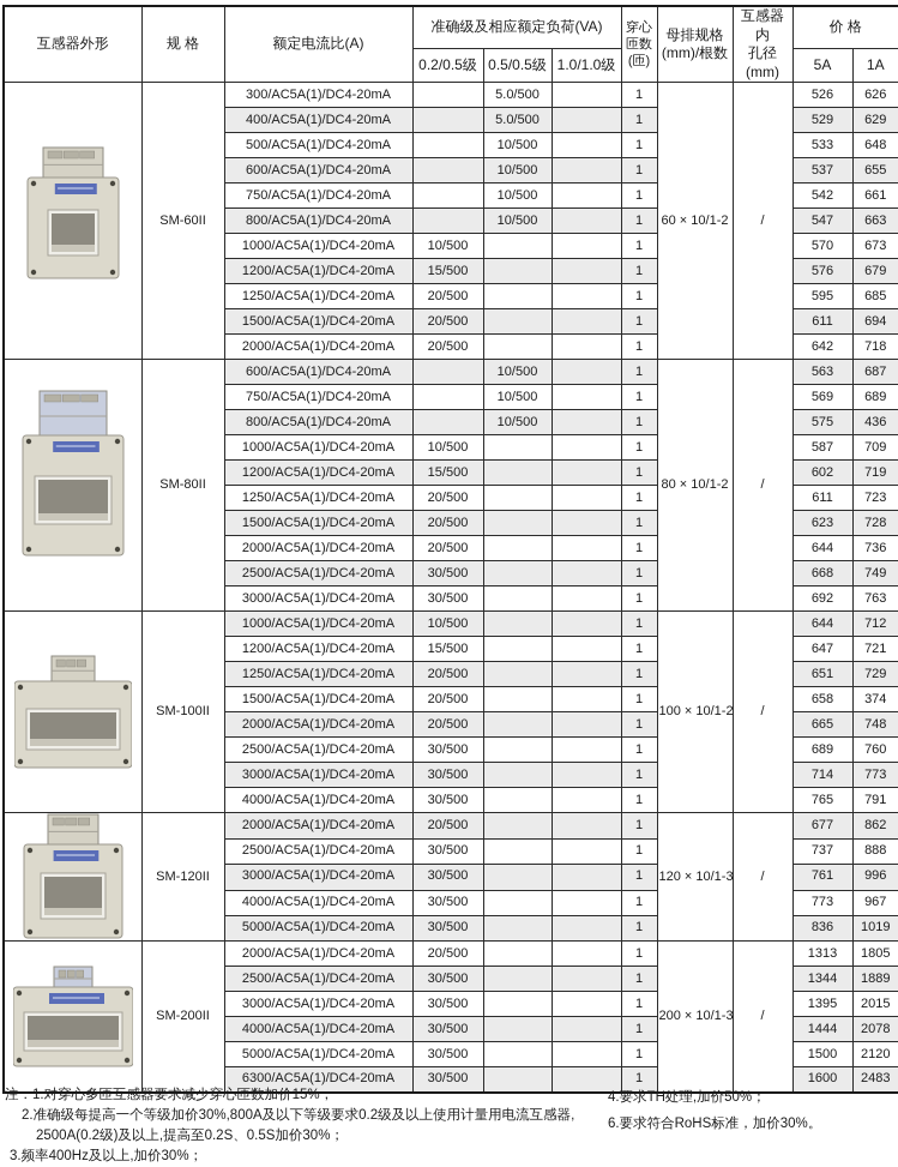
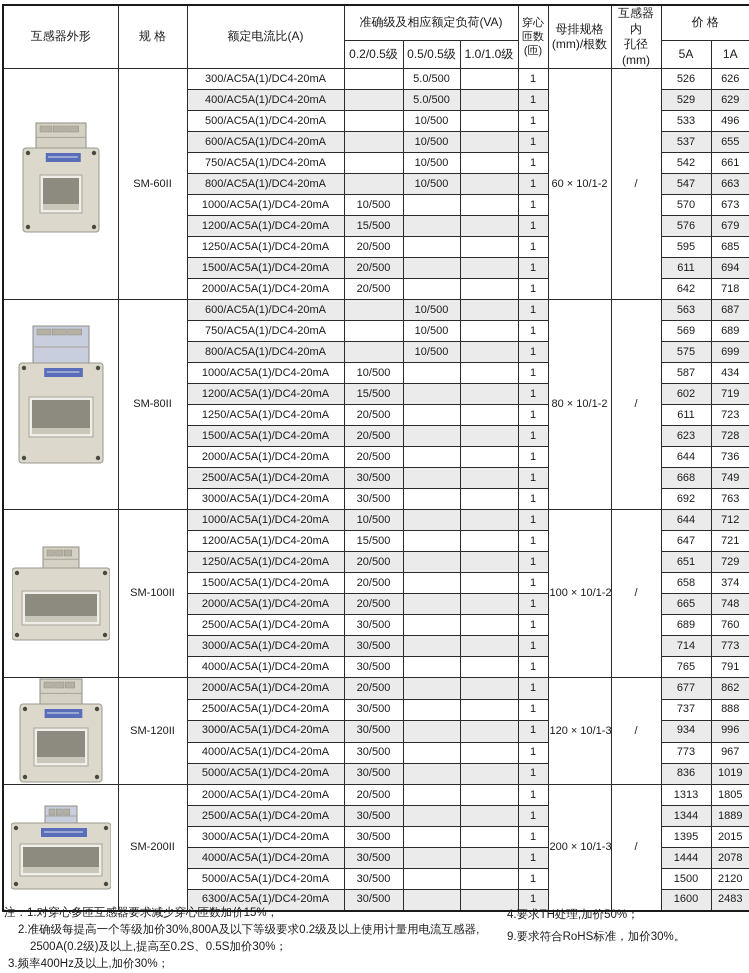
  互感器外形	规 格	额定电流比(A)	准确级及相应额定负荷(VA)	穿心 匝数 (匝)	母排规格 (mm)/根数	互感器内 孔径(mm)	价 格
  0.2/0.5级	0.5/0.5级	1.0/1.0级	5A	1A
  	SM-60II	300/AC5A(1)/DC4-20mA		5.0/500		1	60 × 10/1-2	/	526	626
  400/AC5A(1)/DC4-20mA		5.0/500		1	529	629
- 500/AC5A(1)/DC4-20mA		10/500		1	533	648
+ 500/AC5A(1)/DC4-20mA		10/500		1	533	496
  600/AC5A(1)/DC4-20mA		10/500		1	537	655
  750/AC5A(1)/DC4-20mA		10/500		1	542	661
  800/AC5A(1)/DC4-20mA		10/500		1	547	663
  1000/AC5A(1)/DC4-20mA	10/500			1	570	673
  1200/AC5A(1)/DC4-20mA	15/500			1	576	679
  1250/AC5A(1)/DC4-20mA	20/500			1	595	685
  1500/AC5A(1)/DC4-20mA	20/500			1	611	694
  2000/AC5A(1)/DC4-20mA	20/500			1	642	718
  	SM-80II	600/AC5A(1)/DC4-20mA		10/500		1	80 × 10/1-2	/	563	687
  750/AC5A(1)/DC4-20mA		10/500		1	569	689
- 800/AC5A(1)/DC4-20mA		10/500		1	575	436
+ 800/AC5A(1)/DC4-20mA		10/500		1	575	699
- 1000/AC5A(1)/DC4-20mA	10/500			1	587	709
+ 1000/AC5A(1)/DC4-20mA	10/500			1	587	434
  1200/AC5A(1)/DC4-20mA	15/500			1	602	719
  1250/AC5A(1)/DC4-20mA	20/500			1	611	723
  1500/AC5A(1)/DC4-20mA	20/500			1	623	728
  2000/AC5A(1)/DC4-20mA	20/500			1	644	736
  2500/AC5A(1)/DC4-20mA	30/500			1	668	749
  3000/AC5A(1)/DC4-20mA	30/500			1	692	763
  	SM-100II	1000/AC5A(1)/DC4-20mA	10/500			1	100 × 10/1-2	/	644	712
  1200/AC5A(1)/DC4-20mA	15/500			1	647	721
  1250/AC5A(1)/DC4-20mA	20/500			1	651	729
  1500/AC5A(1)/DC4-20mA	20/500			1	658	374
  2000/AC5A(1)/DC4-20mA	20/500			1	665	748
  2500/AC5A(1)/DC4-20mA	30/500			1	689	760
  3000/AC5A(1)/DC4-20mA	30/500			1	714	773
  4000/AC5A(1)/DC4-20mA	30/500			1	765	791
  	SM-120II	2000/AC5A(1)/DC4-20mA	20/500			1	120 × 10/1-3	/	677	862
  2500/AC5A(1)/DC4-20mA	30/500			1	737	888
- 3000/AC5A(1)/DC4-20mA	30/500			1	761	996
+ 3000/AC5A(1)/DC4-20mA	30/500			1	934	996
  4000/AC5A(1)/DC4-20mA	30/500			1	773	967
  5000/AC5A(1)/DC4-20mA	30/500			1	836	1019
  	SM-200II	2000/AC5A(1)/DC4-20mA	20/500			1	200 × 10/1-3	/	1313	1805
  2500/AC5A(1)/DC4-20mA	30/500			1	1344	1889
  3000/AC5A(1)/DC4-20mA	30/500			1	1395	2015
  4000/AC5A(1)/DC4-20mA	30/500			1	1444	2078
  5000/AC5A(1)/DC4-20mA	30/500			1	1500	2120
  6300/AC5A(1)/DC4-20mA	30/500			1	1600	2483
  注：
  1.对穿心多匝互感器要求减少穿心匝数加价15%；
  2.准确级每提高一个等级加价30%,800A及以下等级要求0.2级及以上使用计量用电流互感器,
  2500A(0.2级)及以上,提高至0.2S、0.5S加价30%；
  3.频率400Hz及以上,加价30%；
  4.要求TH处理,加价50%；
- 6.要求符合RoHS标准，加价30%。
+ 9.要求符合RoHS标准，加价30%。
